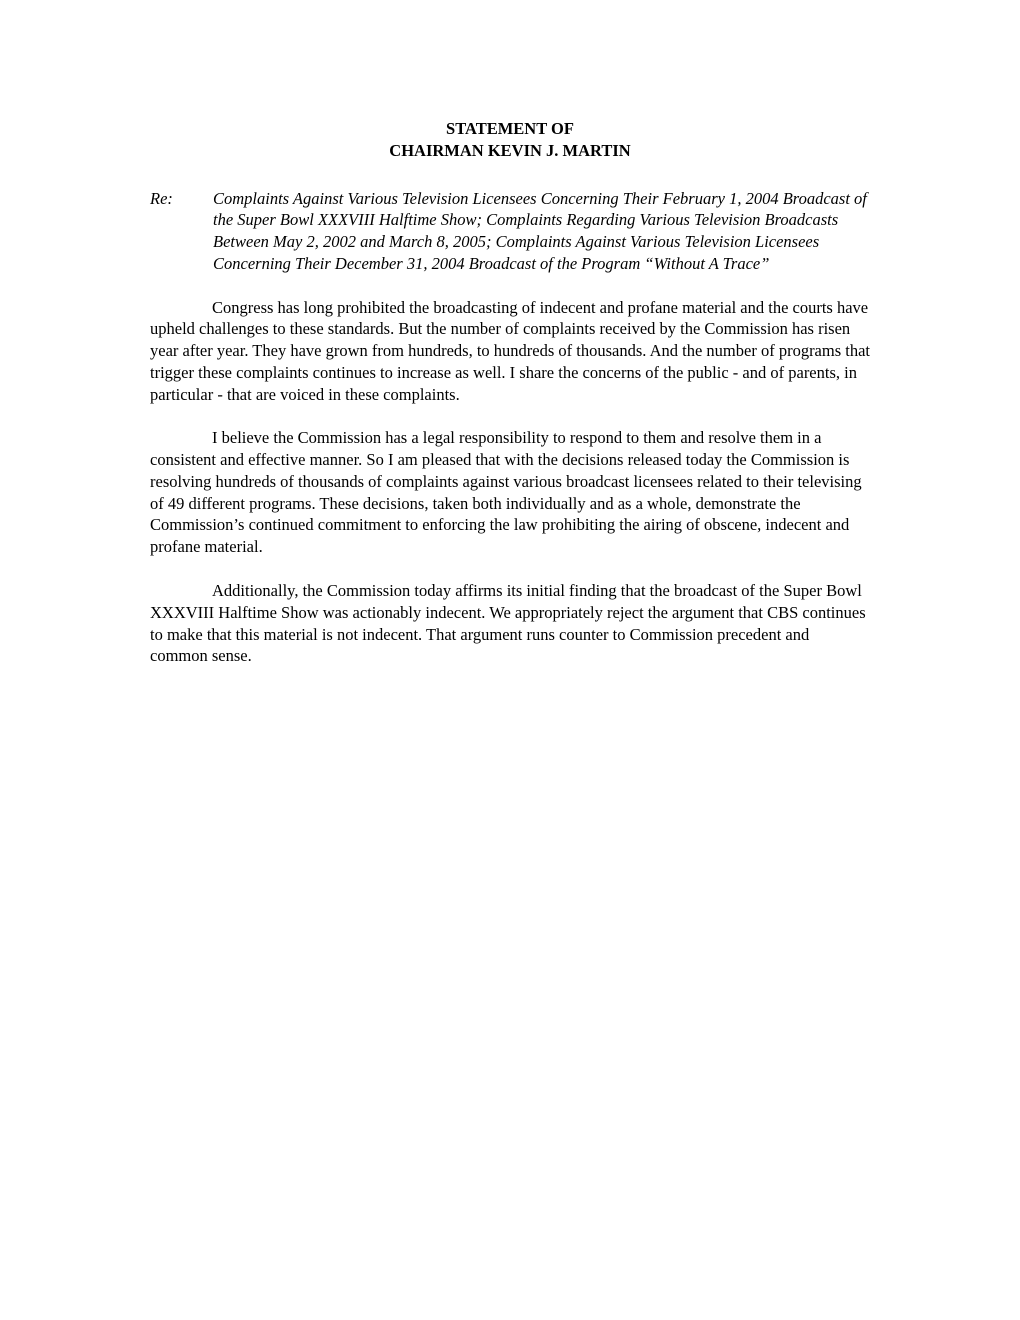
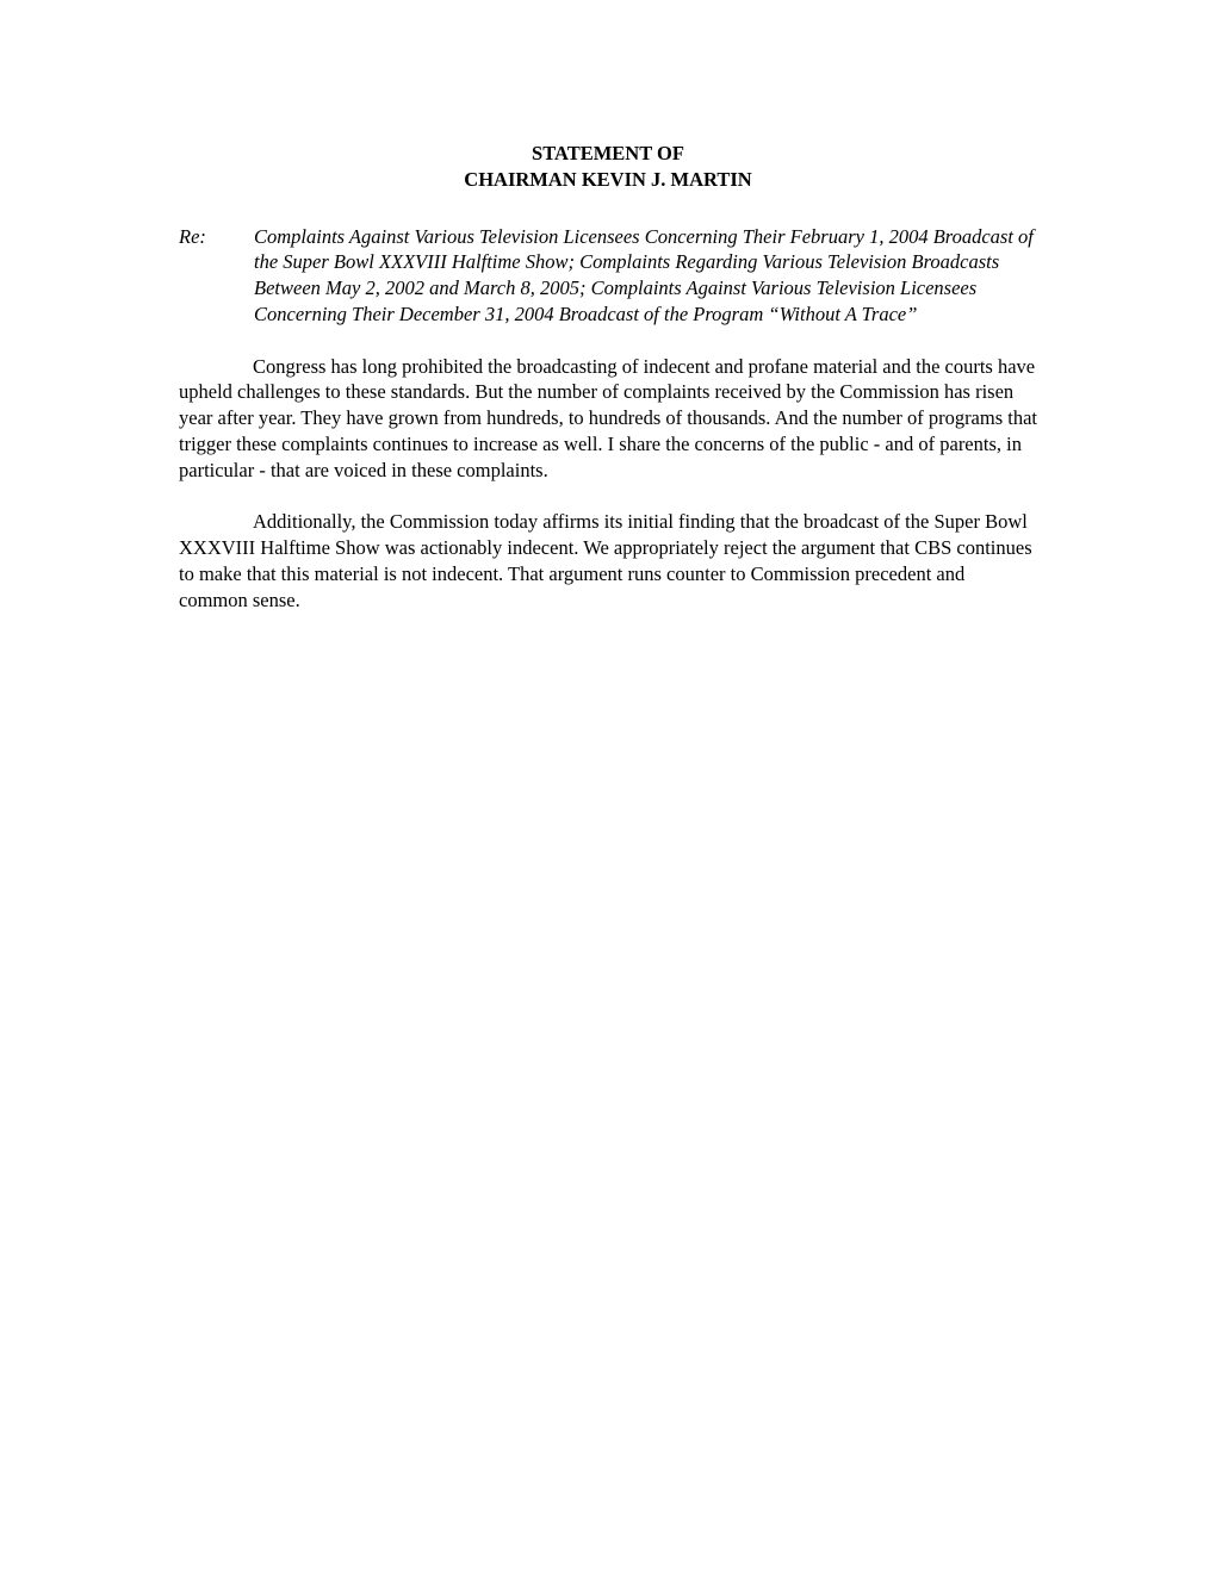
  STATEMENT OF
  CHAIRMAN KEVIN J. MARTIN
  Re:
  Complaints Against Various Television Licensees Concerning Their February 1, 2004 Broadcast of the Super Bowl XXXVIII Halftime Show; Complaints Regarding Various Television Broadcasts Between May 2, 2002 and March 8, 2005; Complaints Against Various Television Licensees Concerning Their December 31, 2004 Broadcast of the Program “Without A Trace”
  Congress has long prohibited the broadcasting of indecent and profane material and the courts have upheld challenges to these standards. But the number of complaints received by the Commission has risen year after year. They have grown from hundreds, to hundreds of thousands. And the number of programs that trigger these complaints continues to increase as well. I share the concerns of the public - and of parents, in particular - that are voiced in these complaints.
- I believe the Commission has a legal responsibility to respond to them and resolve them in a consistent and effective manner. So I am pleased that with the decisions released today the Commission is resolving hundreds of thousands of complaints against various broadcast licensees related to their televising of 49 different programs. These decisions, taken both individually and as a whole, demonstrate the Commission’s continued commitment to enforcing the law prohibiting the airing of obscene, indecent and profane material.
  Additionally, the Commission today affirms its initial finding that the broadcast of the Super Bowl XXXVIII Halftime Show was actionably indecent. We appropriately reject the argument that CBS continues to make that this material is not indecent. That argument runs counter to Commission precedent and common sense.
